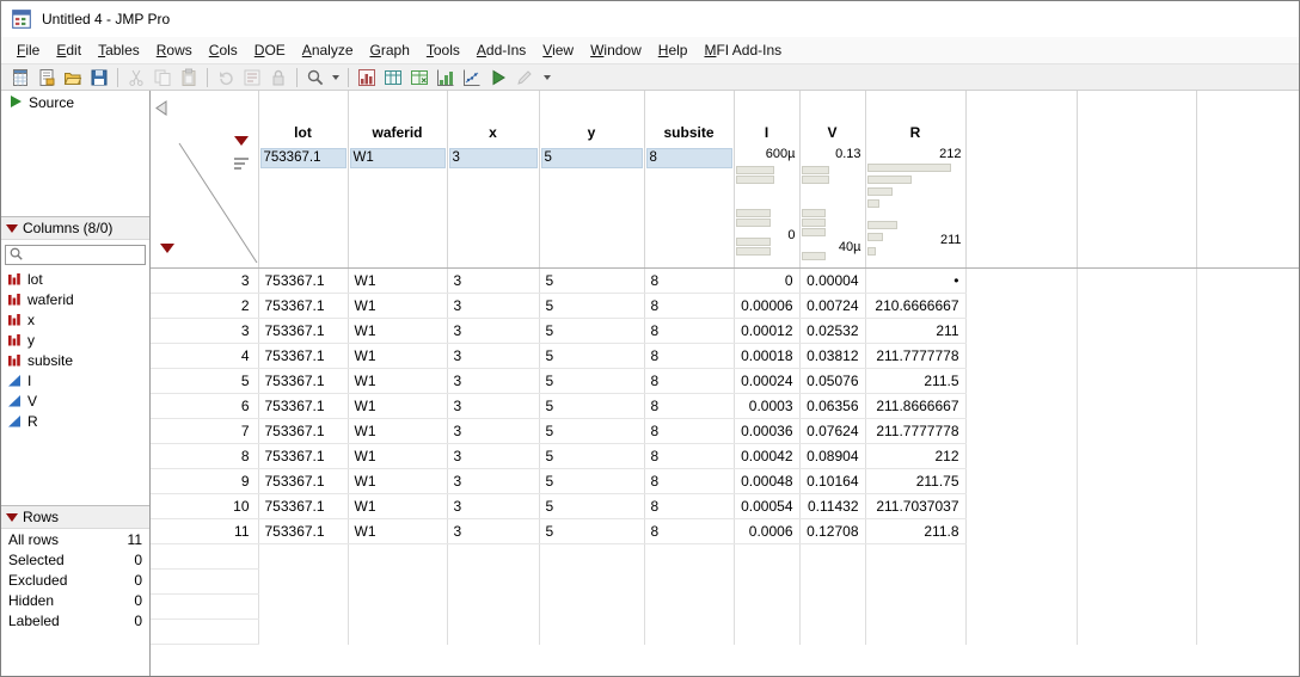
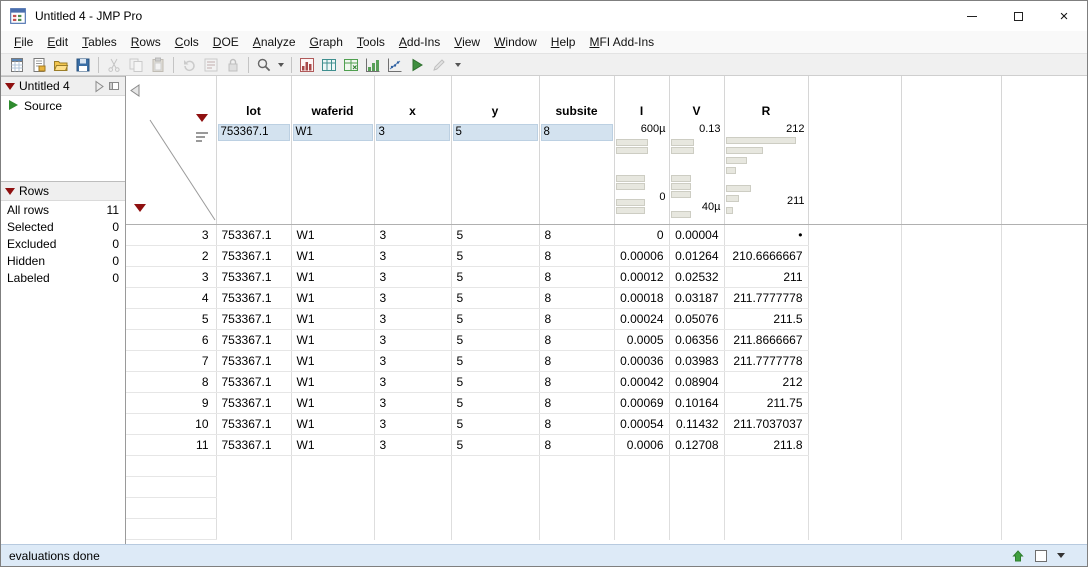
  Untitled 4 - JMP Pro
+ ×
  File
  Edit
  Tables
  Rows
  Cols
  DOE
  Analyze
  Graph
  Tools
  Add-Ins
  View
  Window
  Help
  MFI Add-Ins
+ Untitled 4
  Source
- Columns (8/0)
- lot
- waferid
- x
- y
- subsite
- I
- V
- R
  Rows
  All rows
  11
  Selected
  0
  Excluded
  0
  Hidden
  0
  Labeled
  0
  	lot	waferid	x	y	subsite	I	V	R
  753367.1	W1	3	5	8	600µ0	0.1340µ	212211
  3	753367.1	W1	3	5	8	0	0.00004	•
- 2	753367.1	W1	3	5	8	0.00006	0.00724	210.6666667
+ 2	753367.1	W1	3	5	8	0.00006	0.01264	210.6666667
  3	753367.1	W1	3	5	8	0.00012	0.02532	211
- 4	753367.1	W1	3	5	8	0.00018	0.03812	211.7777778
+ 4	753367.1	W1	3	5	8	0.00018	0.03187	211.7777778
  5	753367.1	W1	3	5	8	0.00024	0.05076	211.5
- 6	753367.1	W1	3	5	8	0.0003	0.06356	211.8666667
+ 6	753367.1	W1	3	5	8	0.0005	0.06356	211.8666667
- 7	753367.1	W1	3	5	8	0.00036	0.07624	211.7777778
+ 7	753367.1	W1	3	5	8	0.00036	0.03983	211.7777778
  8	753367.1	W1	3	5	8	0.00042	0.08904	212
- 9	753367.1	W1	3	5	8	0.00048	0.10164	211.75
+ 9	753367.1	W1	3	5	8	0.00069	0.10164	211.75
  10	753367.1	W1	3	5	8	0.00054	0.11432	211.7037037
  11	753367.1	W1	3	5	8	0.0006	0.12708	211.8
+ evaluations done
